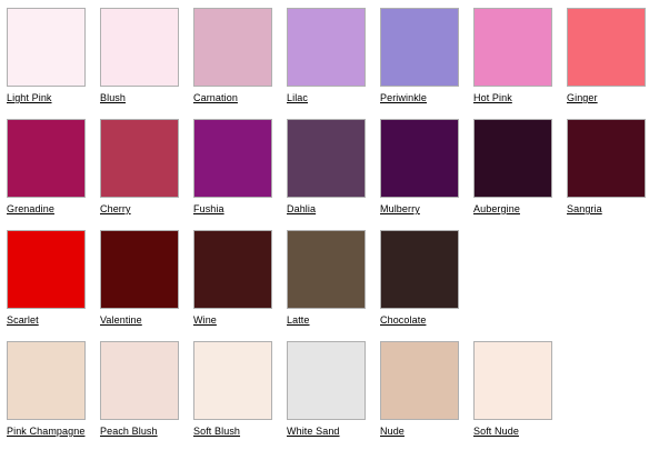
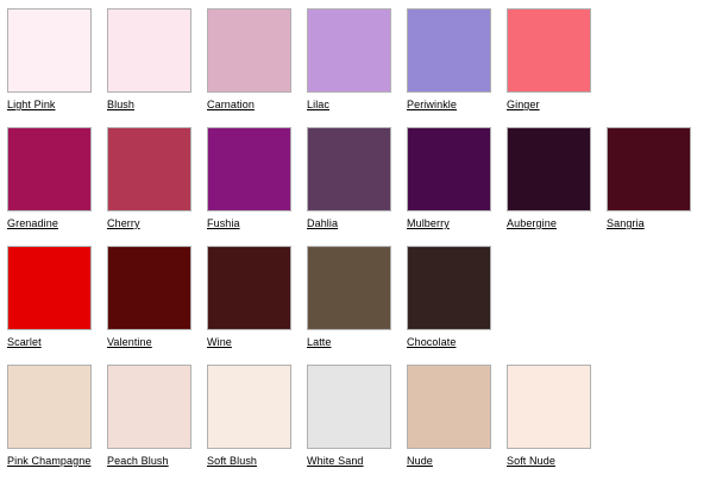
  Light Pink
  Blush
  Carnation
  Lilac
  Periwinkle
- Hot Pink
  Ginger
  Grenadine
  Cherry
  Fushia
  Dahlia
  Mulberry
  Aubergine
  Sangria
  Scarlet
  Valentine
  Wine
  Latte
  Chocolate
  Pink Champagne
  Peach Blush
  Soft Blush
  White Sand
  Nude
  Soft Nude
